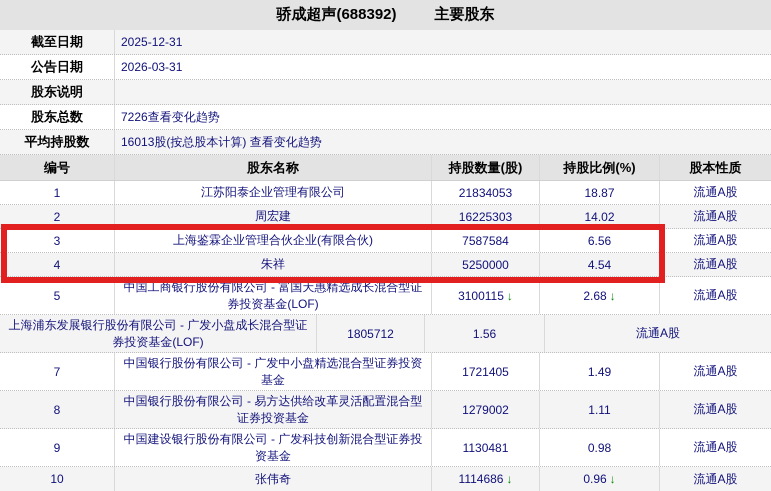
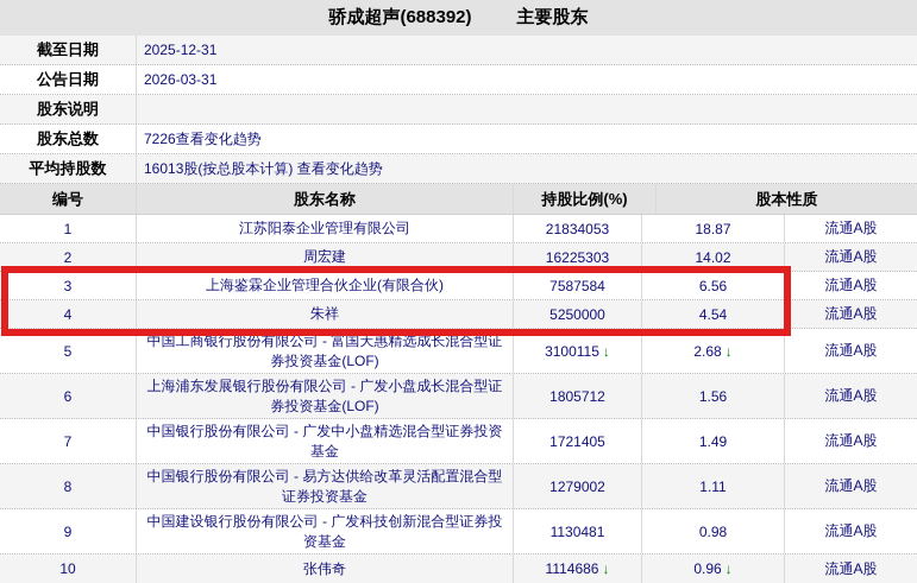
  骄成超声(688392)
  主要股东
  截至日期
  2025-12-31
  公告日期
  2026-03-31
  股东说明
  股东总数
  7226
  查看变化趋势
  平均持股数
  16013股(按总股本计算)
  查看变化趋势
  编号
  股东名称
- 持股数量(股)
  持股比例(%)
  股本性质
  1
  江苏阳泰企业管理有限公司
  21834053
  18.87
  流通A股
  2
  周宏建
  16225303
  14.02
  流通A股
  3
  上海鉴霖企业管理合伙企业(有限合伙)
  7587584
  6.56
  流通A股
  4
  朱祥
  5250000
  4.54
  流通A股
  5
  中国工商银行股份有限公司 - 富国天惠精选成长混合型证券投资基金(LOF)
  3100115
  ↓
  2.68
  ↓
  流通A股
+ 6
  上海浦东发展银行股份有限公司 - 广发小盘成长混合型证券投资基金(LOF)
  1805712
  1.56
  流通A股
  7
  中国银行股份有限公司 - 广发中小盘精选混合型证券投资基金
  1721405
  1.49
  流通A股
  8
  中国银行股份有限公司 - 易方达供给改革灵活配置混合型证券投资基金
  1279002
  1.11
  流通A股
  9
  中国建设银行股份有限公司 - 广发科技创新混合型证券投资基金
  1130481
  0.98
  流通A股
  10
  张伟奇
  1114686
  ↓
  0.96
  ↓
  流通A股
